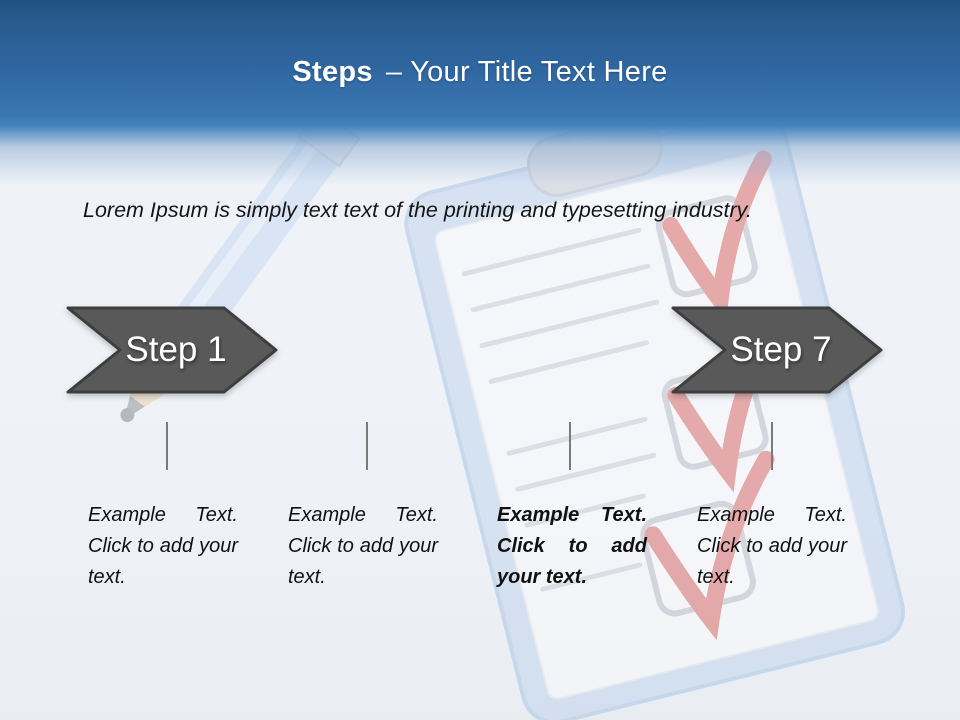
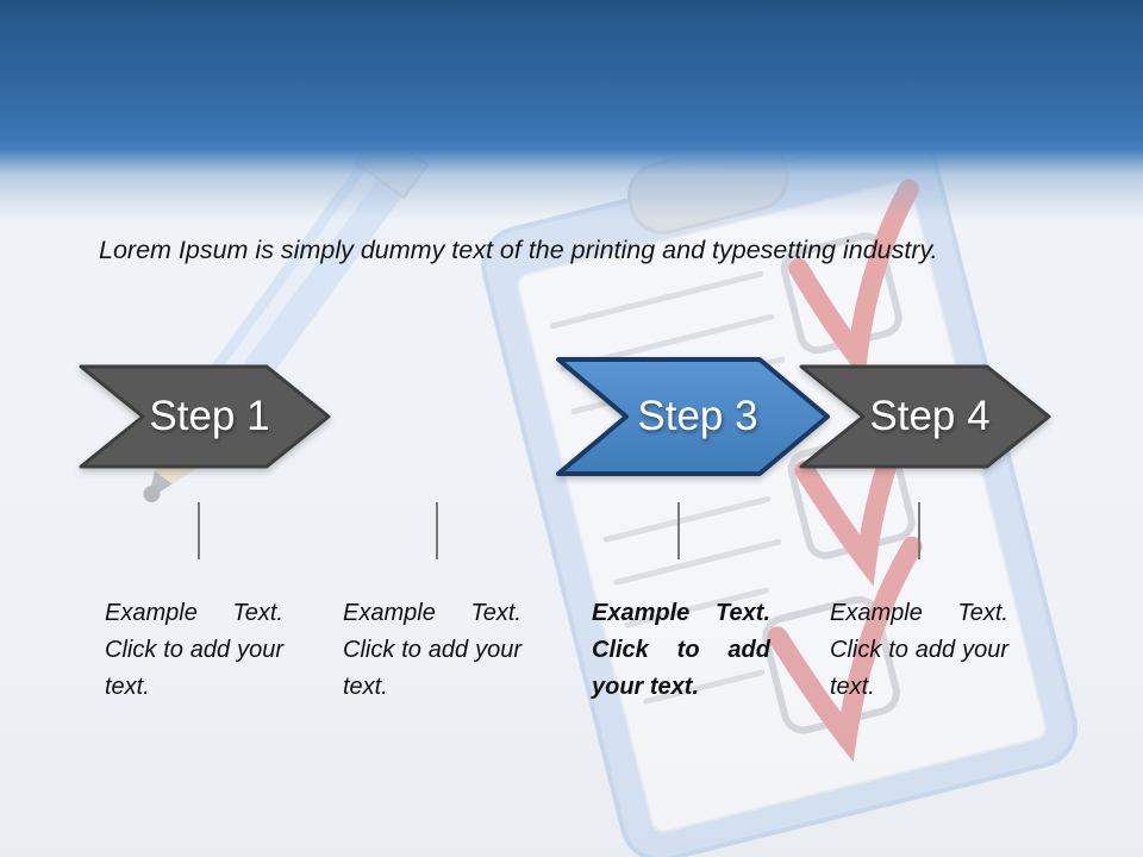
- Steps – Your Title Text Here
- Lorem Ipsum is simply text text of the printing and typesetting industry.
+ Lorem Ipsum is simply dummy text of the printing and typesetting industry.
  Step 1
+ Step 3
- Step 7
+ Step 4
  Example Text. Click to add your text.
  Example Text. Click to add your text.
  Example Text. Click to add your text.
  Example Text. Click to add your text.
